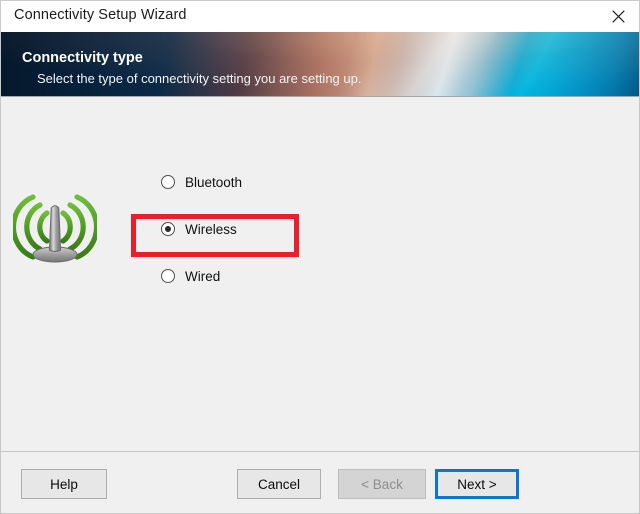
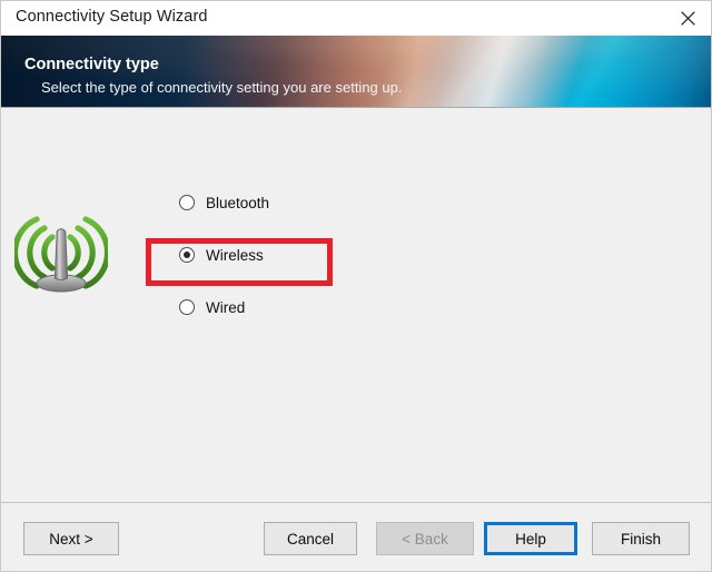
  Connectivity Setup Wizard
  Connectivity type
  Select the type of connectivity setting you are setting up.
  Bluetooth
  Wireless
  Wired
- Help
+ Next >
  Cancel
  < Back
- Next >
+ Help
+ Finish
